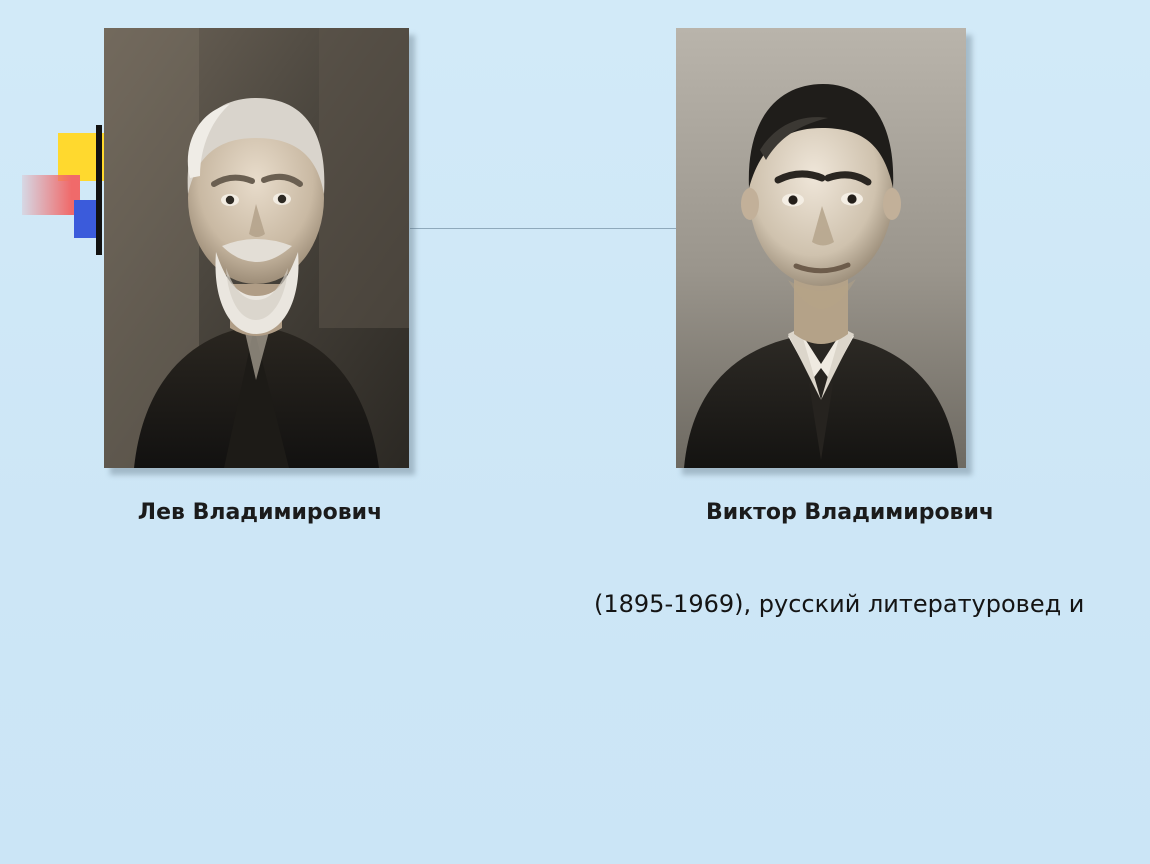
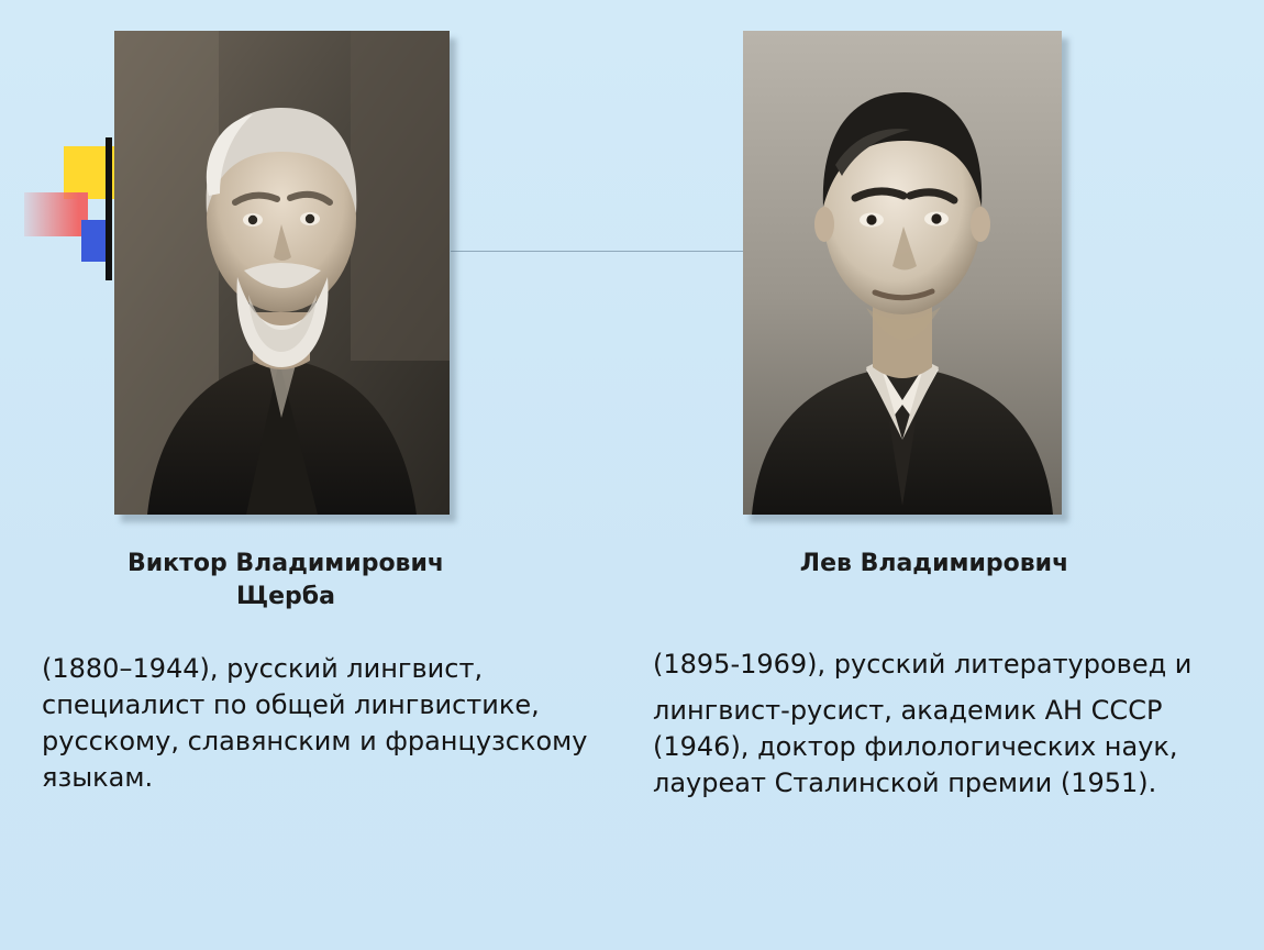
- Лев Владимирович
+ Виктор Владимирович
+ Щерба
- Виктор Владимирович
+ Лев Владимирович
+ (1880–1944), русский лингвист, специалист по общей лингвистике, русскому, славянским и французскому языкам.
  (1895-1969), русский литературовед и
+ лингвист-русист, академик АН СССР (1946), доктор филологических наук, лауреат Сталинской премии (1951).
